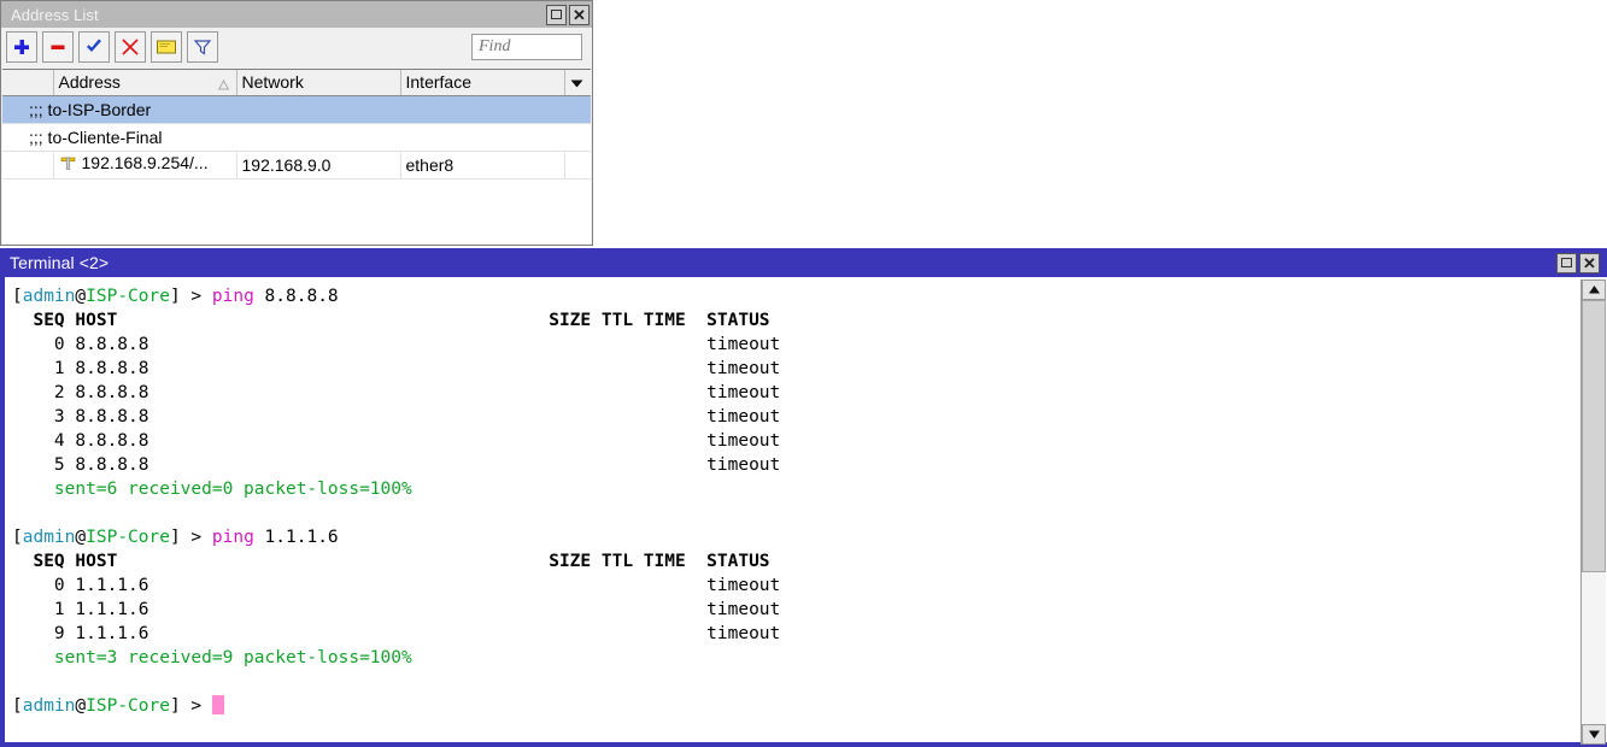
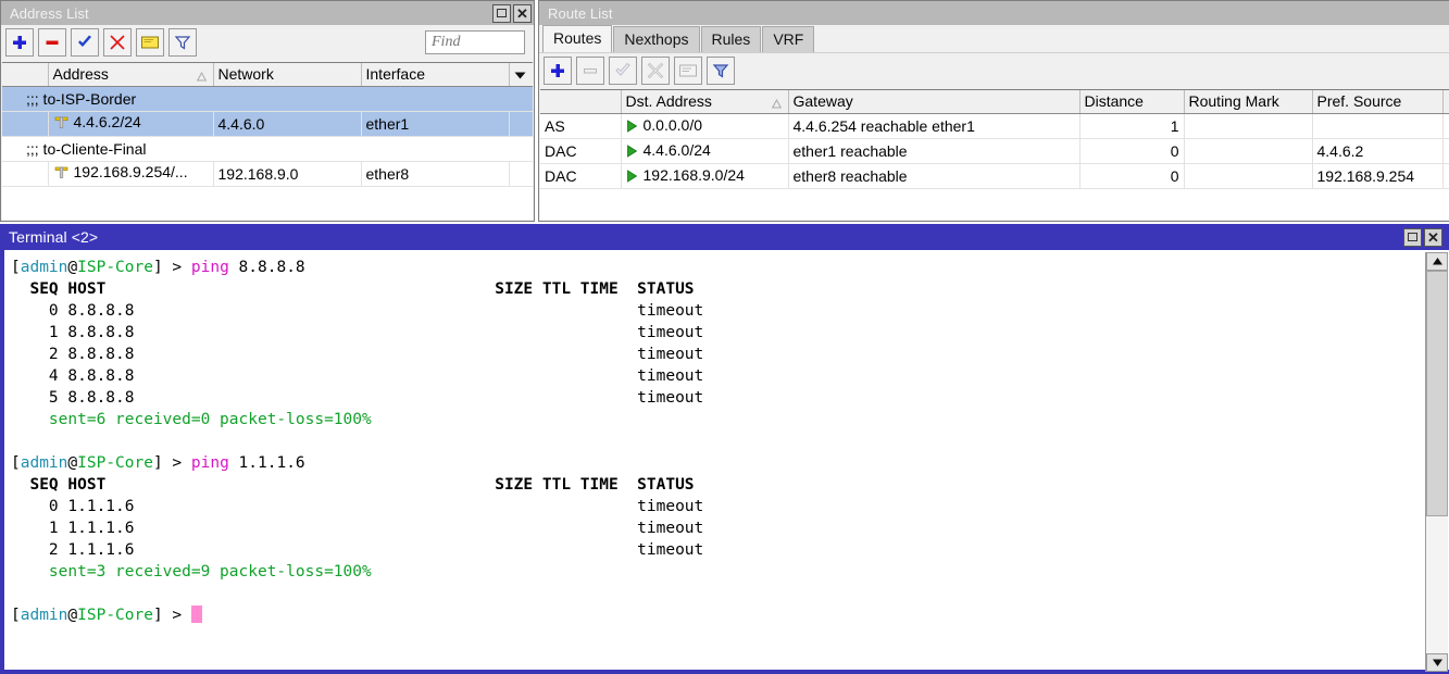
  Address List
  ✕
  Find
  	Address	Network	Interface
  ;;; to-ISP-Border
+ 	4.4.6.2/24	4.4.6.0	ether1
  ;;; to-Cliente-Final
  	192.168.9.254/...	192.168.9.0	ether8
+ Route List
+ Routes
+ Nexthops
+ Rules
+ VRF
+ 	Dst. Address	Gateway	Distance	Routing Mark	Pref. Source
+ AS	0.0.0.0/0	4.4.6.254 reachable ether1	1
+ DAC	4.4.6.0/24	ether1 reachable	0		4.4.6.2
+ DAC	192.168.9.0/24	ether8 reachable	0		192.168.9.254
  Terminal <2>
  ✕
  [admin@ISP-Core] > ping 8.8.8.8
  SEQ HOST SIZE TTL TIME STATUS
  0 8.8.8.8 timeout
  1 8.8.8.8 timeout
  2 8.8.8.8 timeout
- 3 8.8.8.8 timeout
  4 8.8.8.8 timeout
  5 8.8.8.8 timeout
  sent=6 received=0 packet-loss=100%
  [admin@ISP-Core] > ping 1.1.1.6
  SEQ HOST SIZE TTL TIME STATUS
  0 1.1.1.6 timeout
  1 1.1.1.6 timeout
- 9 1.1.1.6 timeout
+ 2 1.1.1.6 timeout
  sent=3 received=9 packet-loss=100%
  [admin@ISP-Core] >
